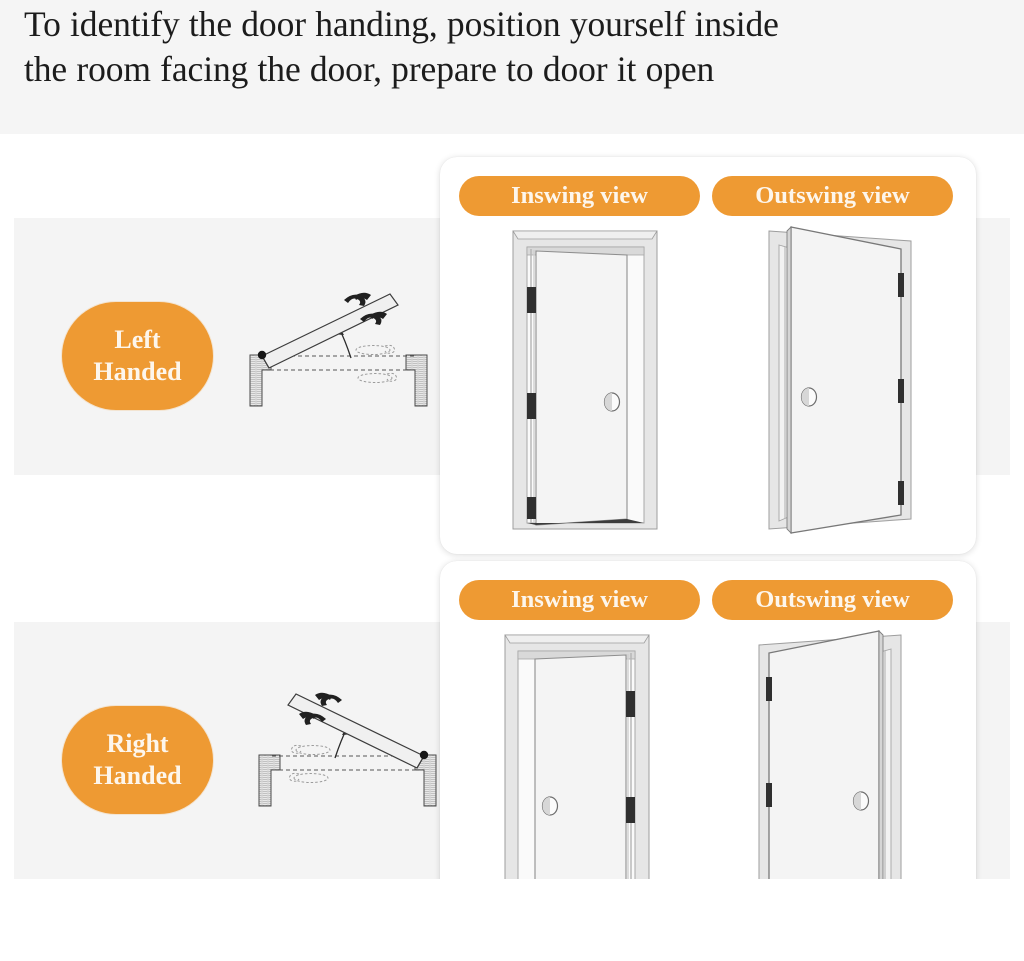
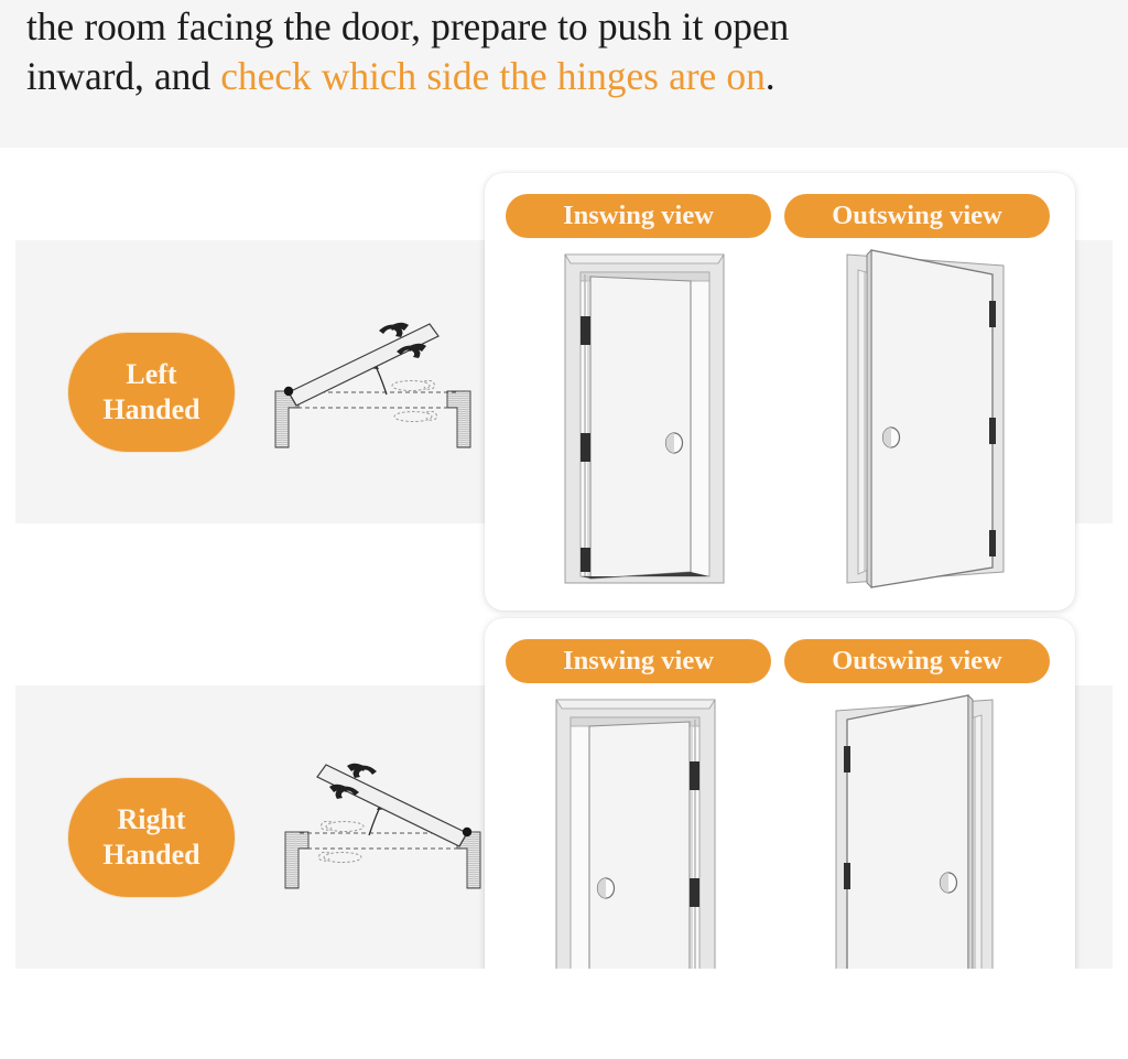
- To identify the door handing, position yourself inside
- the room facing the door, prepare to door it open
+ the room facing the door, prepare to push it open
+ inward, and check which side the hinges are on.
  Left
  Handed
  Inswing view
  Outswing view
  Right
  Handed
  Inswing view
  Outswing view
